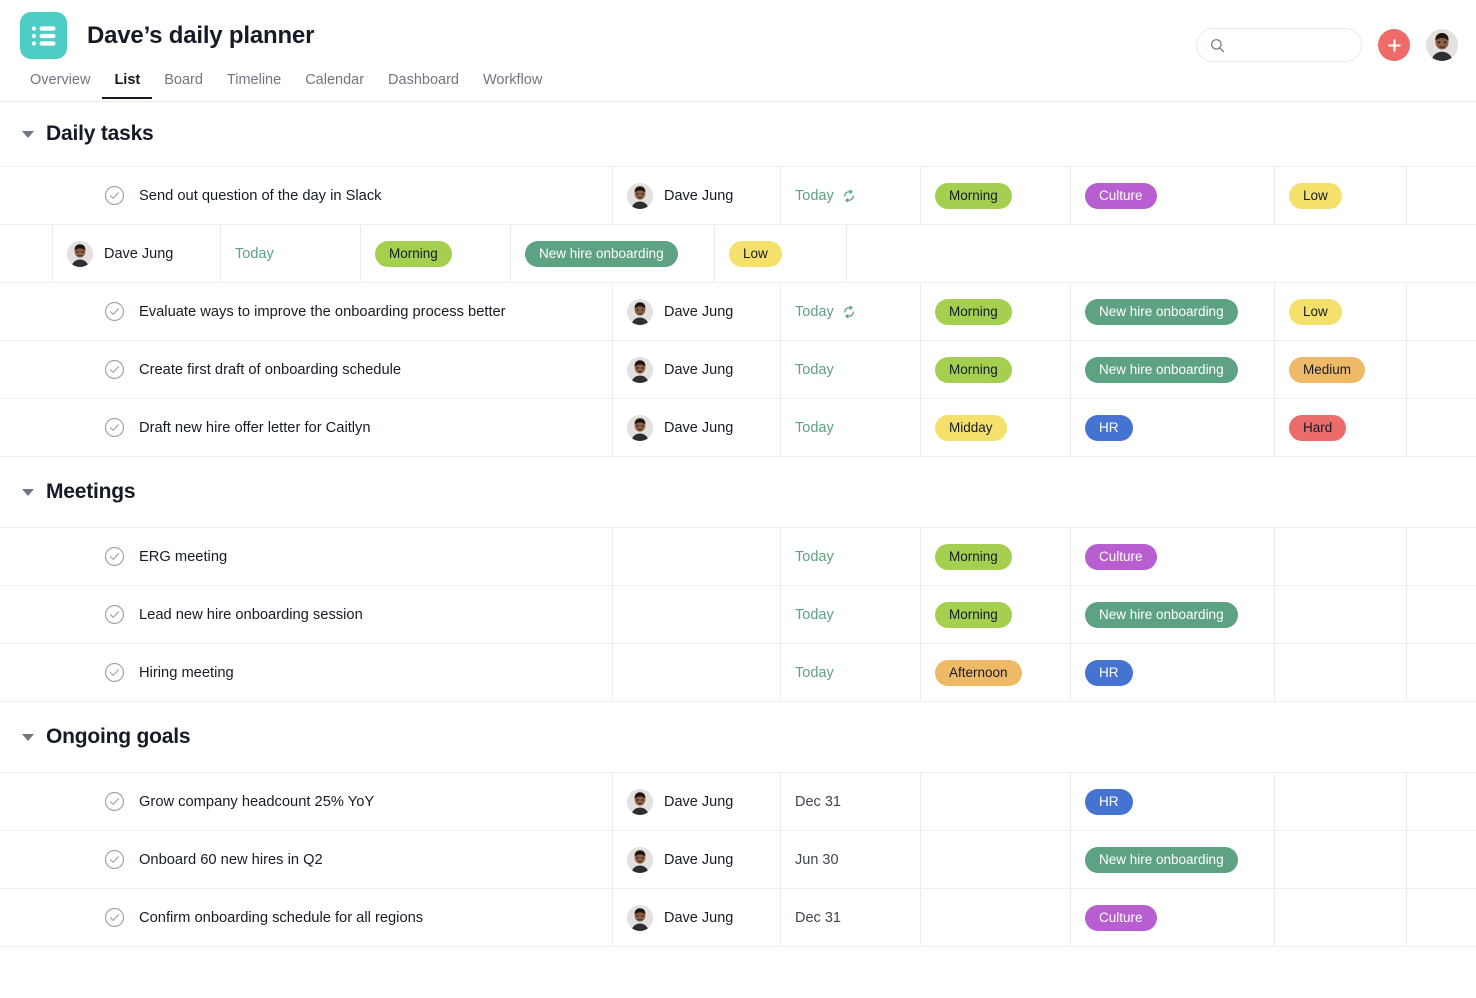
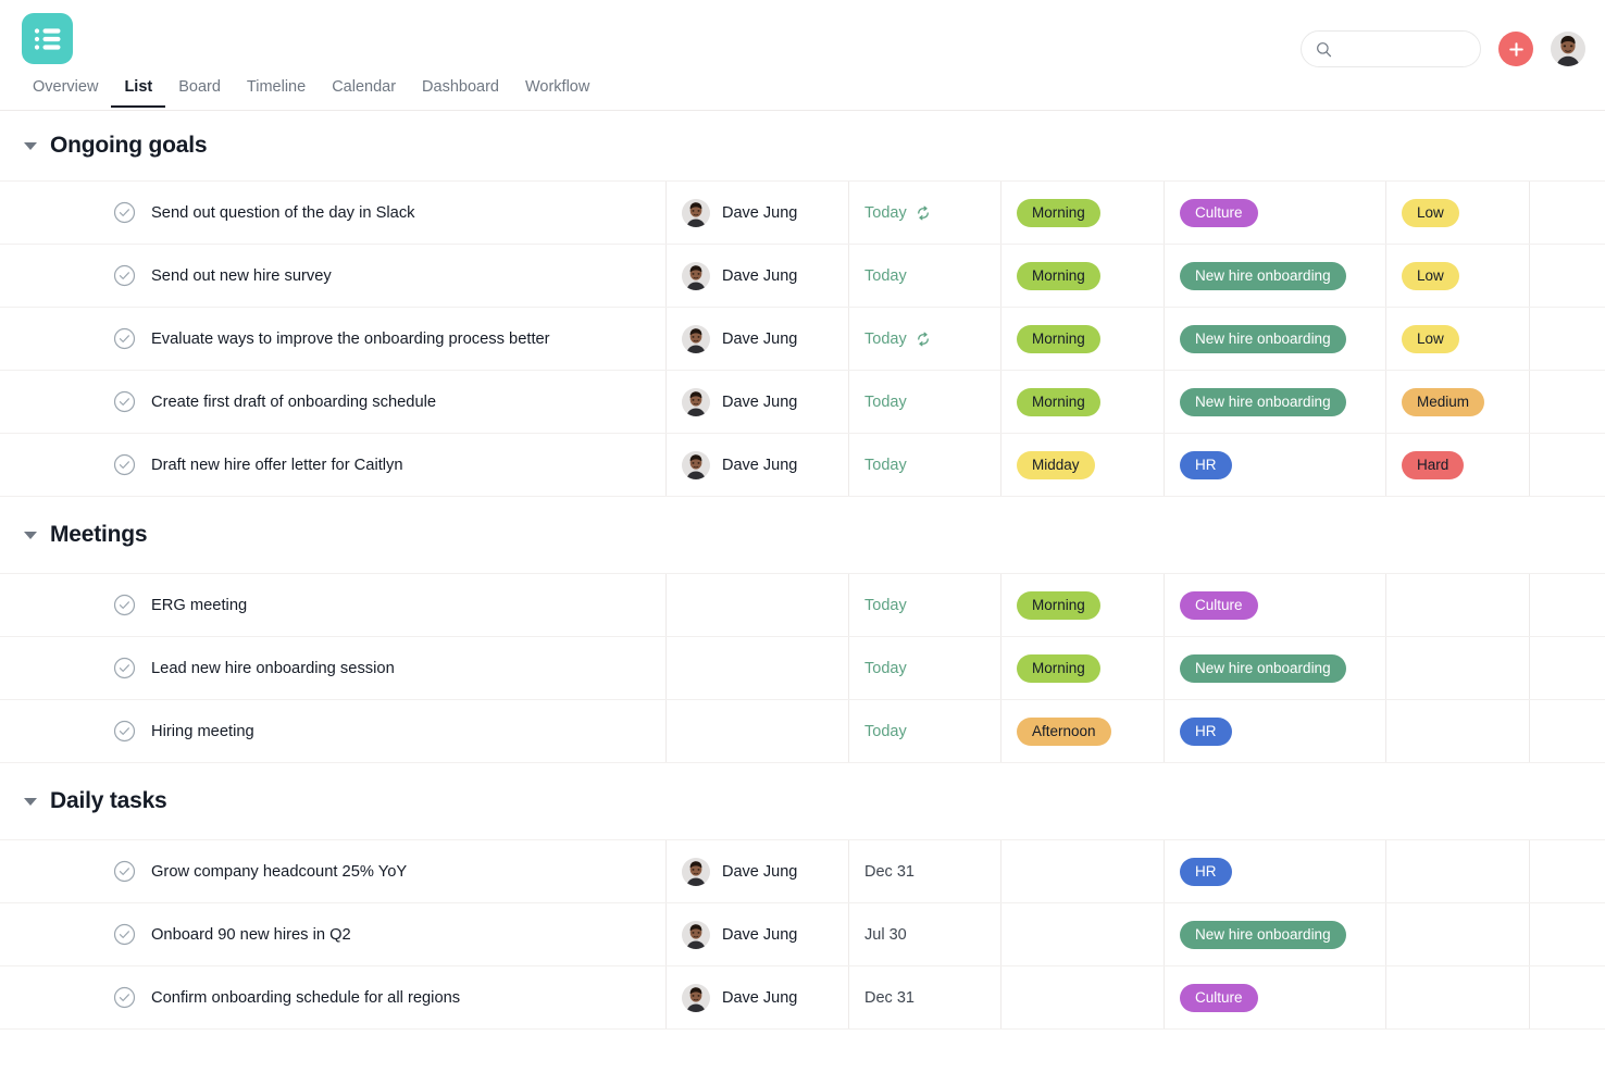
- Dave’s daily planner
  Overview
  List
  Board
  Timeline
  Calendar
  Dashboard
  Workflow
- Daily tasks
+ Ongoing goals
  Send out question of the day in Slack
  Dave Jung
  Today
  Morning
  Culture
  Low
+ Send out new hire survey
  Dave Jung
  Today
  Morning
  New hire onboarding
  Low
  Evaluate ways to improve the onboarding process better
  Dave Jung
  Today
  Morning
  New hire onboarding
  Low
  Create first draft of onboarding schedule
  Dave Jung
  Today
  Morning
  New hire onboarding
  Medium
  Draft new hire offer letter for Caitlyn
  Dave Jung
  Today
  Midday
  HR
  Hard
  Meetings
  ERG meeting
  Today
  Morning
  Culture
  Lead new hire onboarding session
  Today
  Morning
  New hire onboarding
  Hiring meeting
  Today
  Afternoon
  HR
- Ongoing goals
+ Daily tasks
  Grow company headcount 25% YoY
  Dave Jung
  Dec 31
  HR
- Onboard 60 new hires in Q2
+ Onboard 90 new hires in Q2
  Dave Jung
- Jun 30
+ Jul 30
  New hire onboarding
  Confirm onboarding schedule for all regions
  Dave Jung
  Dec 31
  Culture
